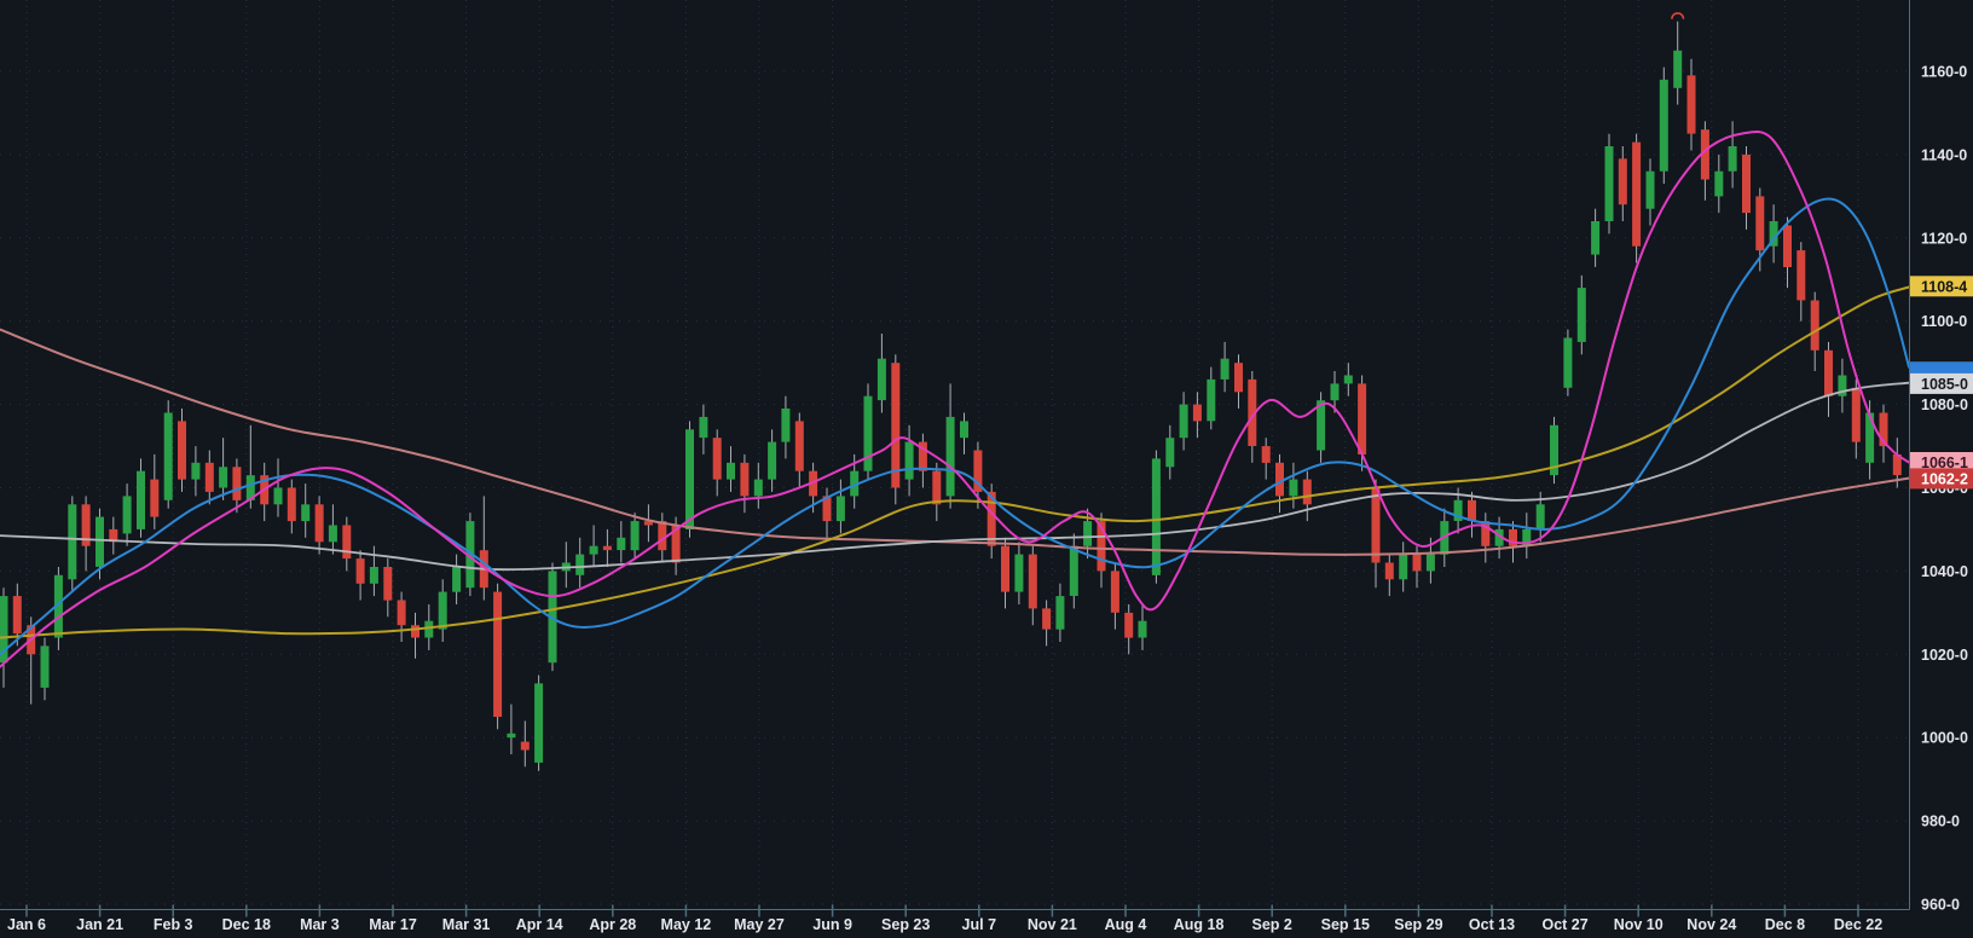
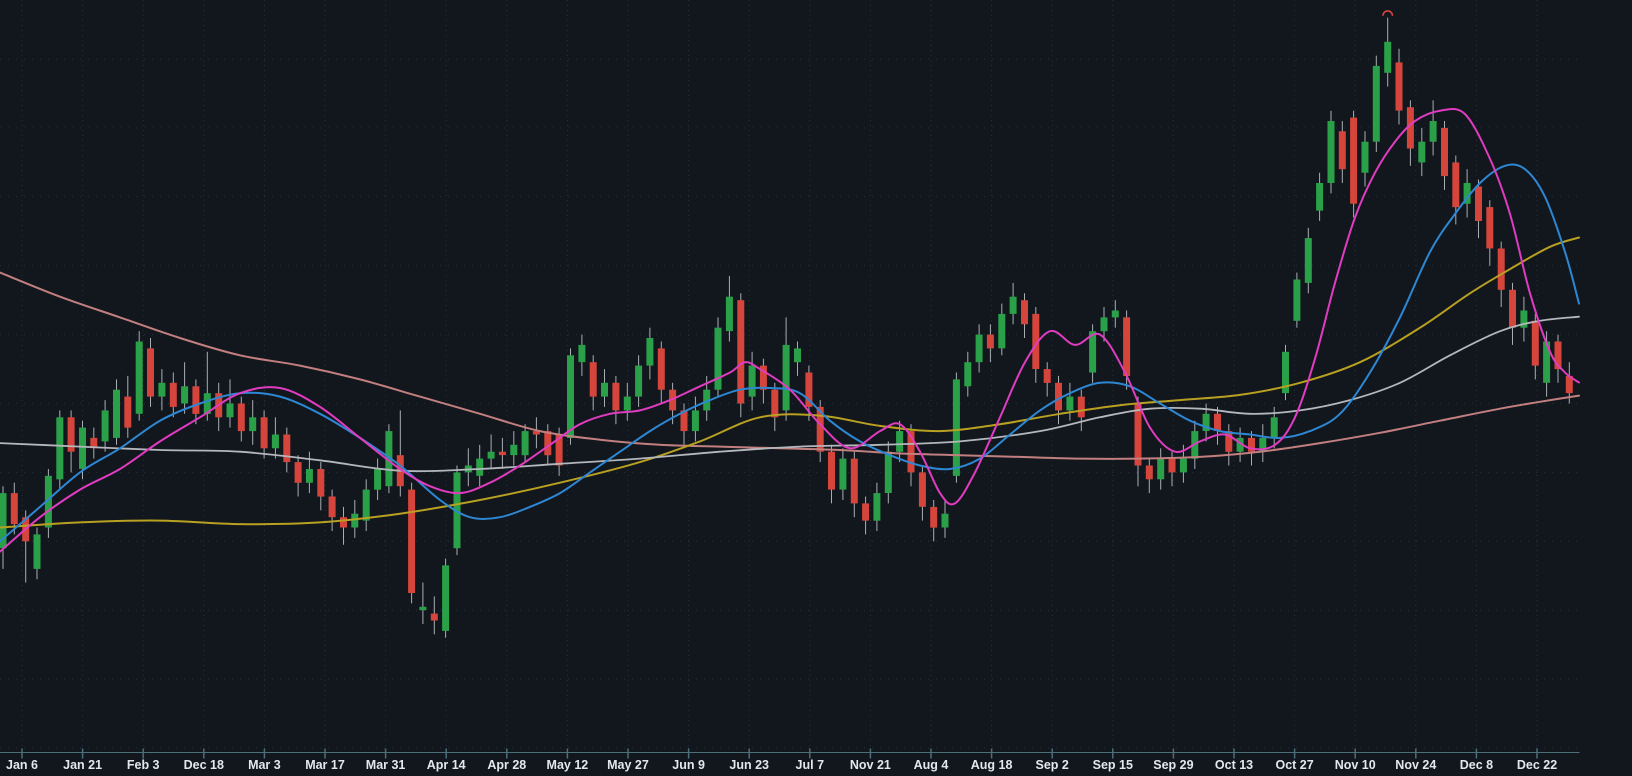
- 1160-0
- 1140-0
- 1120-0
- 1100-0
- 1080-0
- 1040-0
- 1020-0
- 1000-0
- 980-0
- 960-0
- 1108-4
- 1085-0
- 1066-1
- 1062-2
  Jan 6
  Jan 21
  Feb 3
  Dec 18
  Mar 3
  Mar 17
  Mar 31
  Apr 14
  Apr 28
  May 12
  May 27
  Jun 9
- Sep 23
+ Jun 23
  Jul 7
  Nov 21
  Aug 4
  Aug 18
  Sep 2
  Sep 15
  Sep 29
  Oct 13
  Oct 27
  Nov 10
  Nov 24
  Dec 8
  Dec 22
